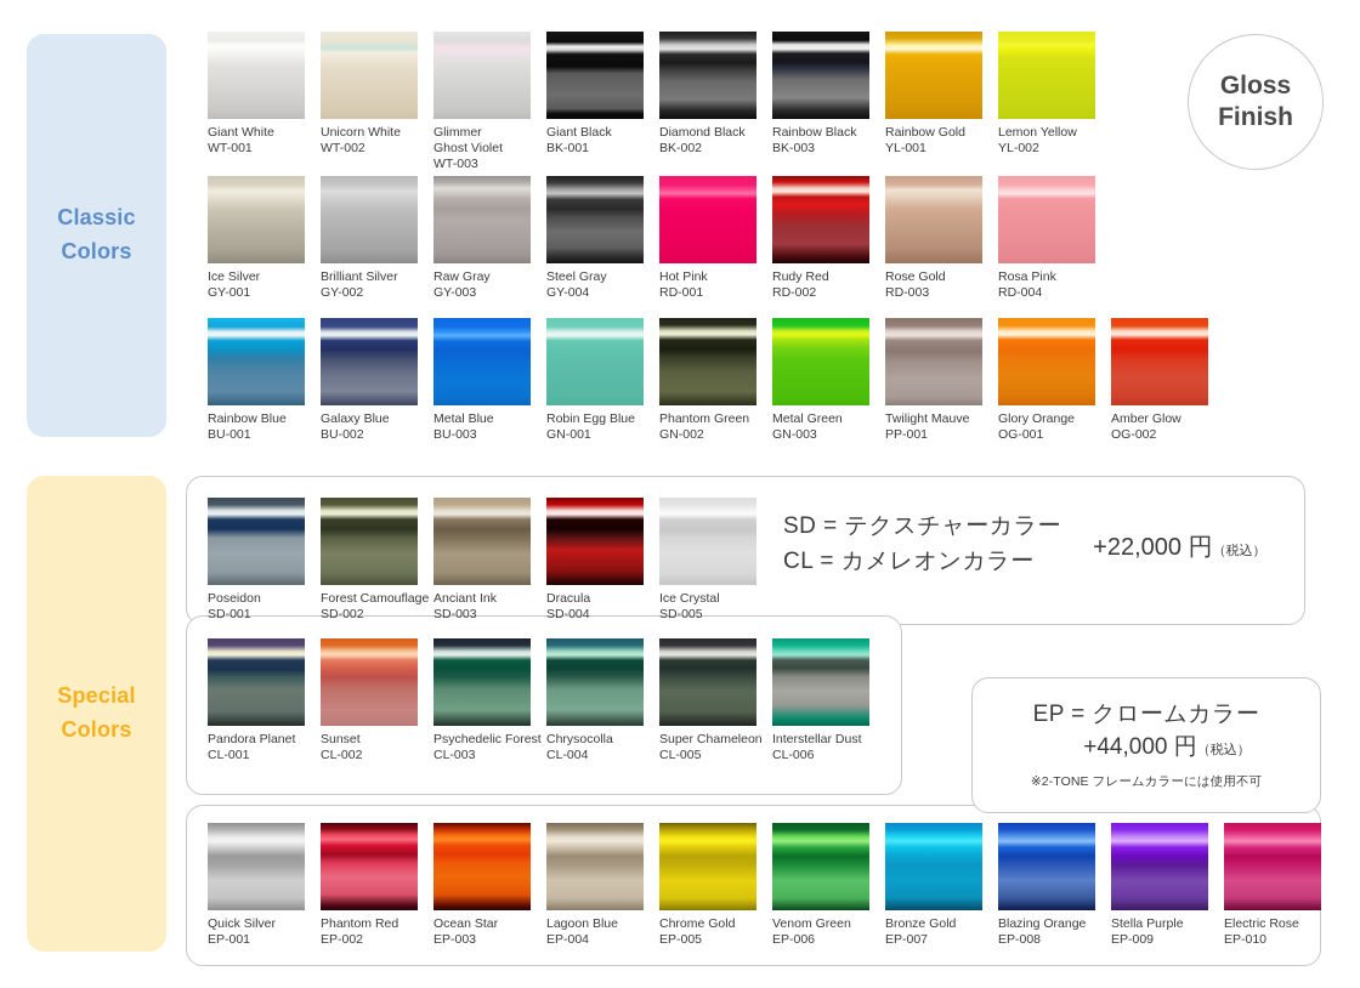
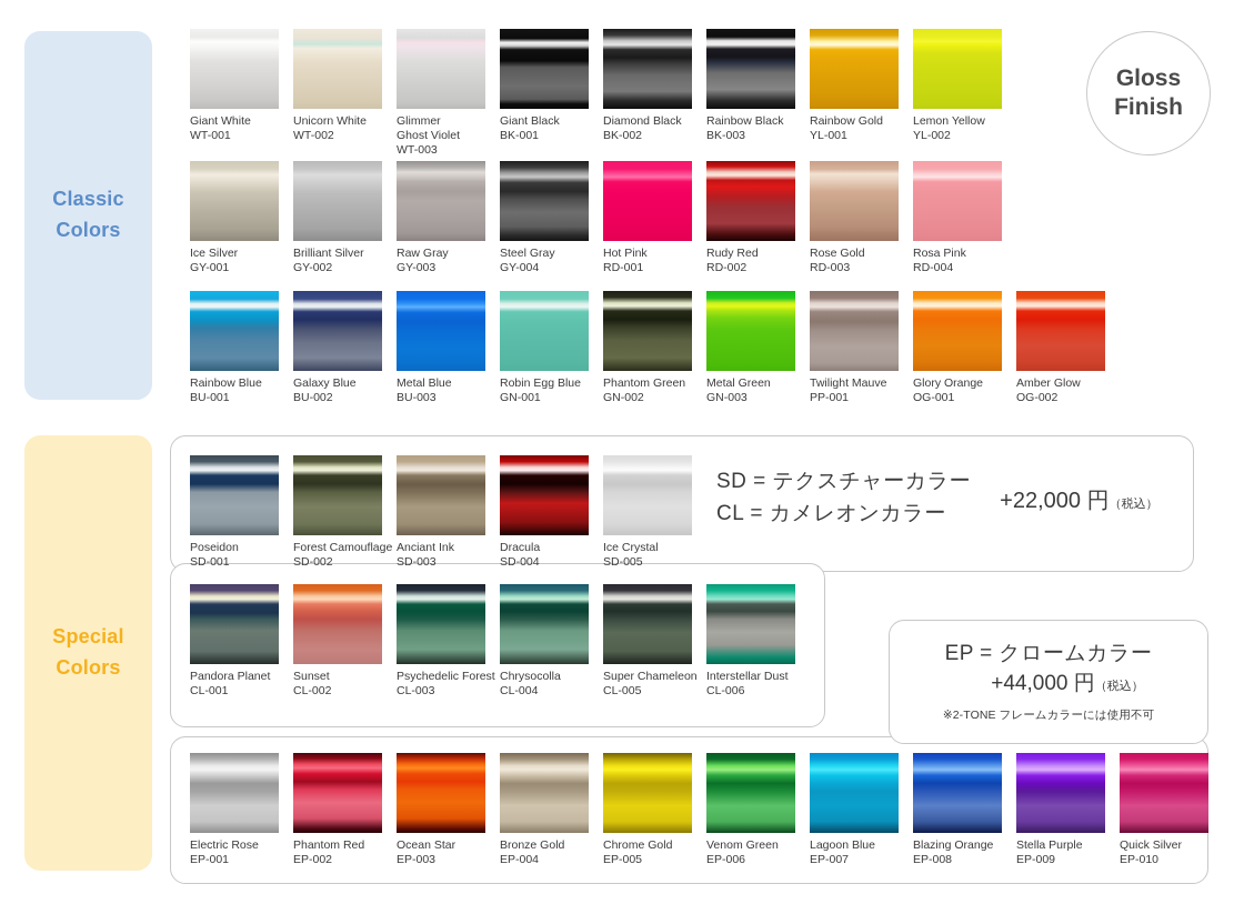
  Classic
  Colors
  Special
  Colors
  Gloss
  Finish
  Giant White
  WT-001
  Unicorn White
  WT-002
  Glimmer
  Ghost Violet
  WT-003
  Giant Black
  BK-001
  Diamond Black
  BK-002
  Rainbow Black
  BK-003
  Rainbow Gold
  YL-001
  Lemon Yellow
  YL-002
  Ice Silver
  GY-001
  Brilliant Silver
  GY-002
  Raw Gray
  GY-003
  Steel Gray
  GY-004
  Hot Pink
  RD-001
  Rudy Red
  RD-002
  Rose Gold
  RD-003
  Rosa Pink
  RD-004
  Rainbow Blue
  BU-001
  Galaxy Blue
  BU-002
  Metal Blue
  BU-003
  Robin Egg Blue
  GN-001
  Phantom Green
  GN-002
  Metal Green
  GN-003
  Twilight Mauve
  PP-001
  Glory Orange
  OG-001
  Amber Glow
  OG-002
  Poseidon
  SD-001
  Forest Camouflage
  SD-002
  Anciant Ink
  SD-003
  Dracula
  SD-004
  Ice Crystal
  SD-005
  Pandora Planet
  CL-001
  Sunset
  CL-002
  Psychedelic Forest
  CL-003
  Chrysocolla
  CL-004
  Super Chameleon
  CL-005
  Interstellar Dust
  CL-006
- Quick Silver
+ Electric Rose
  EP-001
  Phantom Red
  EP-002
  Ocean Star
  EP-003
- Lagoon Blue
+ Bronze Gold
  EP-004
  Chrome Gold
  EP-005
  Venom Green
  EP-006
- Bronze Gold
+ Lagoon Blue
  EP-007
  Blazing Orange
  EP-008
  Stella Purple
  EP-009
- Electric Rose
+ Quick Silver
  EP-010
  SD = テクスチャーカラー
  CL = カメレオンカラー
  +22,000 円（税込）
  EP = クロームカラー
  +44,000 円（税込）
  ※2-TONE フレームカラーには使用不可
